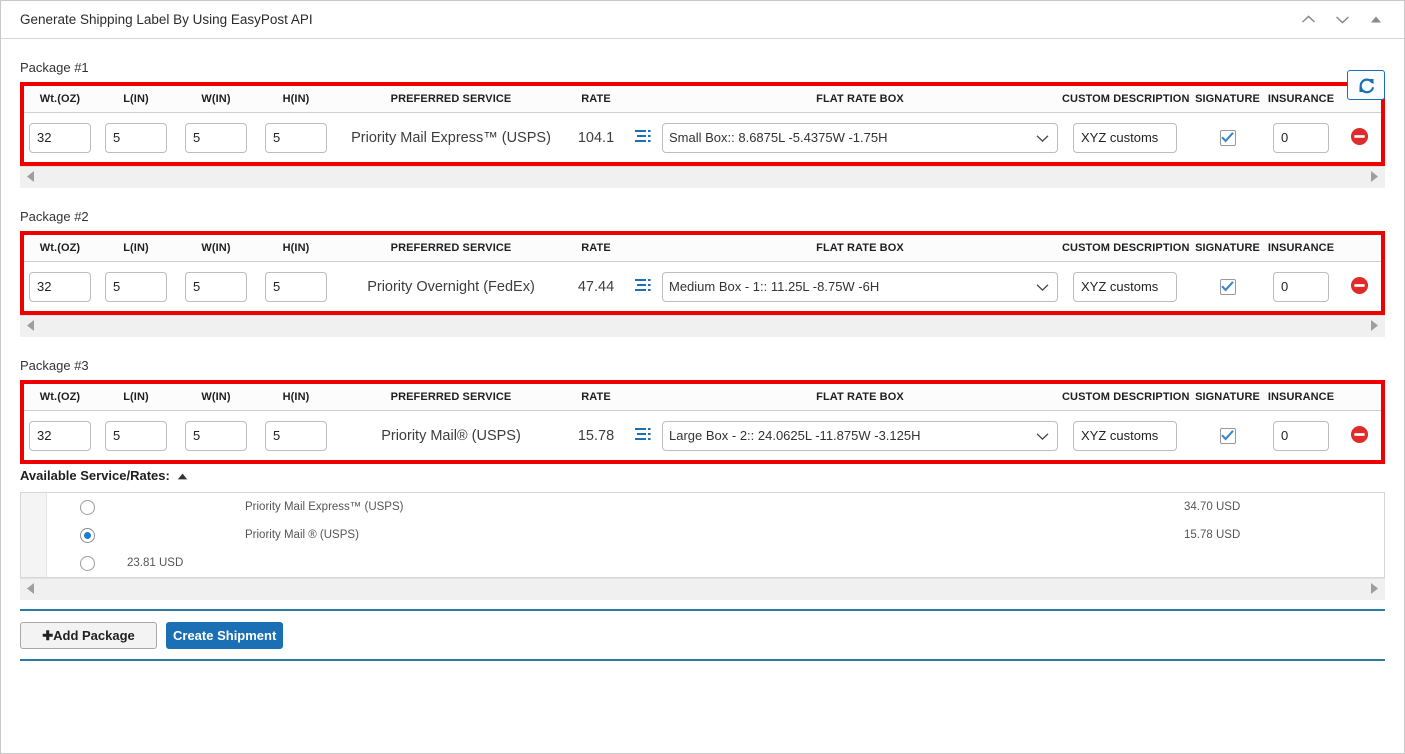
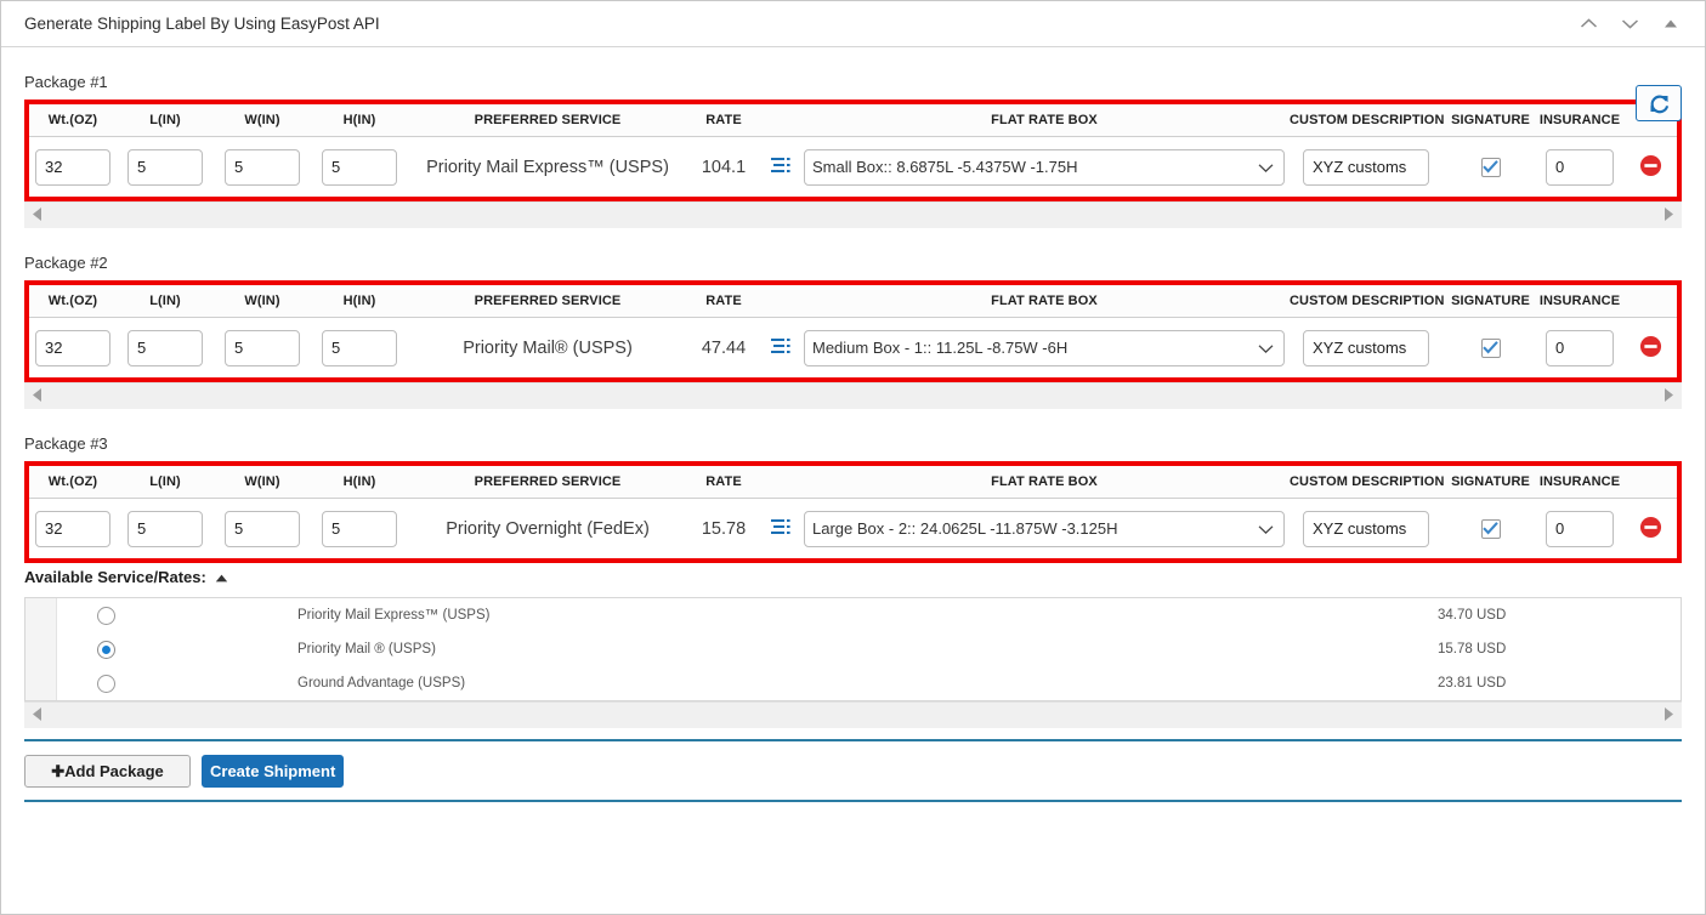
  Generate Shipping Label By Using EasyPost API
  Package #1
  Wt.(OZ)
  L(IN)
  W(IN)
  H(IN)
  PREFERRED SERVICE
  RATE
  FLAT RATE BOX
  CUSTOM DESCRIPTION
  SIGNATURE
  INSURANCE
  32
  5
  5
  5
  Priority Mail Express™ (USPS)
  104.1
  Small Box:: 8.6875L -5.4375W -1.75H
  XYZ customs
  0
  Package #2
  Wt.(OZ)
  L(IN)
  W(IN)
  H(IN)
  PREFERRED SERVICE
  RATE
  FLAT RATE BOX
  CUSTOM DESCRIPTION
  SIGNATURE
  INSURANCE
  32
  5
  5
  5
- Priority Overnight (FedEx)
+ Priority Mail® (USPS)
  47.44
  Medium Box - 1:: 11.25L -8.75W -6H
  XYZ customs
  0
  Package #3
  Wt.(OZ)
  L(IN)
  W(IN)
  H(IN)
  PREFERRED SERVICE
  RATE
  FLAT RATE BOX
  CUSTOM DESCRIPTION
  SIGNATURE
  INSURANCE
  32
  5
  5
  5
- Priority Mail® (USPS)
+ Priority Overnight (FedEx)
  15.78
  Large Box - 2:: 24.0625L -11.875W -3.125H
  XYZ customs
  0
  Available Service/Rates:
  Priority Mail Express™ (USPS)
  34.70 USD
  Priority Mail ® (USPS)
  15.78 USD
+ Ground Advantage (USPS)
  23.81 USD
  ✚Add Package
  Create Shipment
